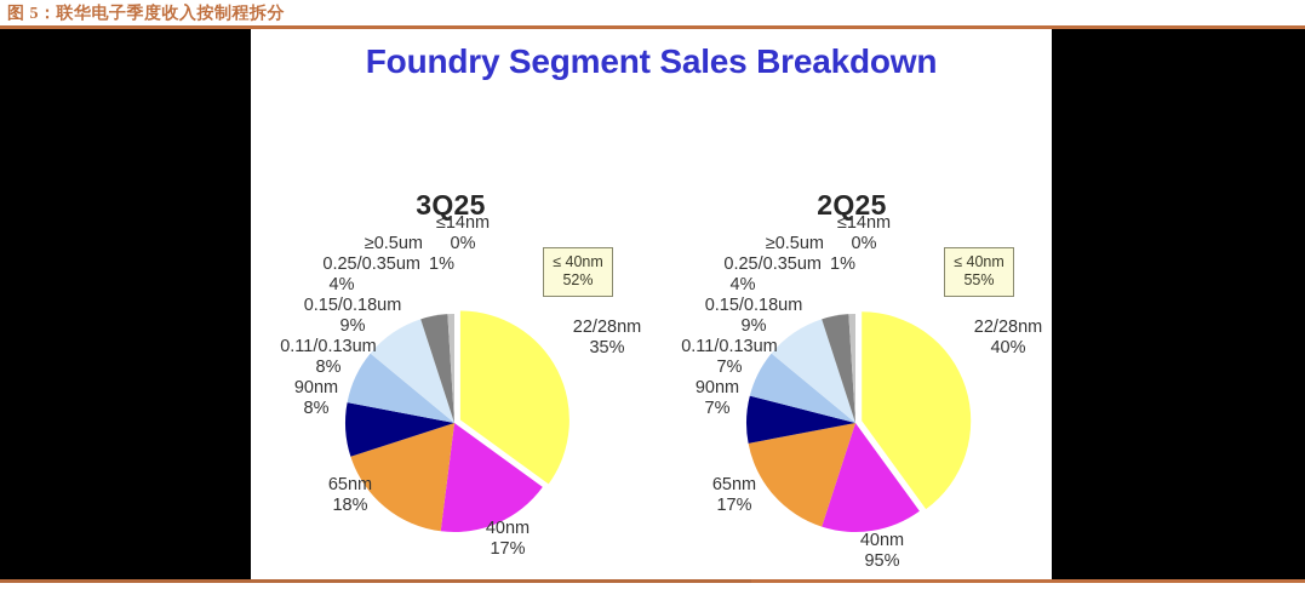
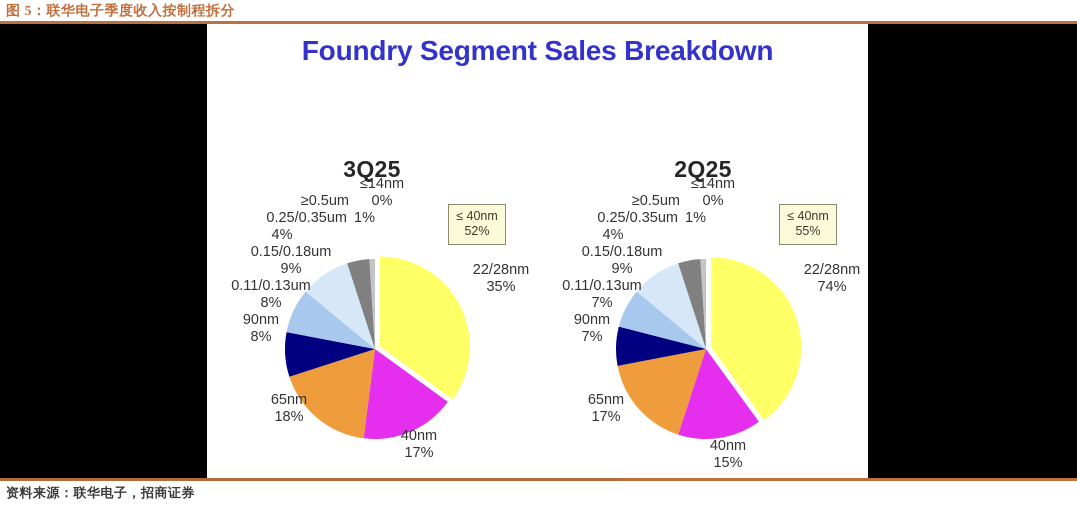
  图 5：联华电子季度收入按制程拆分
  Foundry Segment Sales Breakdown
  3Q25
  ≤ 40nm
  52%
  ≤14nm
  0%
  ≥0.5um
  1%
  0.25/0.35um
  4%
  0.15/0.18um
  9%
  0.11/0.13um
  8%
  90nm
  8%
  65nm
  18%
  40nm
  17%
  22/28nm
  35%
  2Q25
  ≤ 40nm
  55%
  ≤14nm
  0%
  ≥0.5um
  1%
  0.25/0.35um
  4%
  0.15/0.18um
  9%
  0.11/0.13um
  7%
  90nm
  7%
  65nm
  17%
  40nm
- 95%
+ 15%
  22/28nm
- 40%
+ 74%
+ 资料来源：联华电子，招商证券
